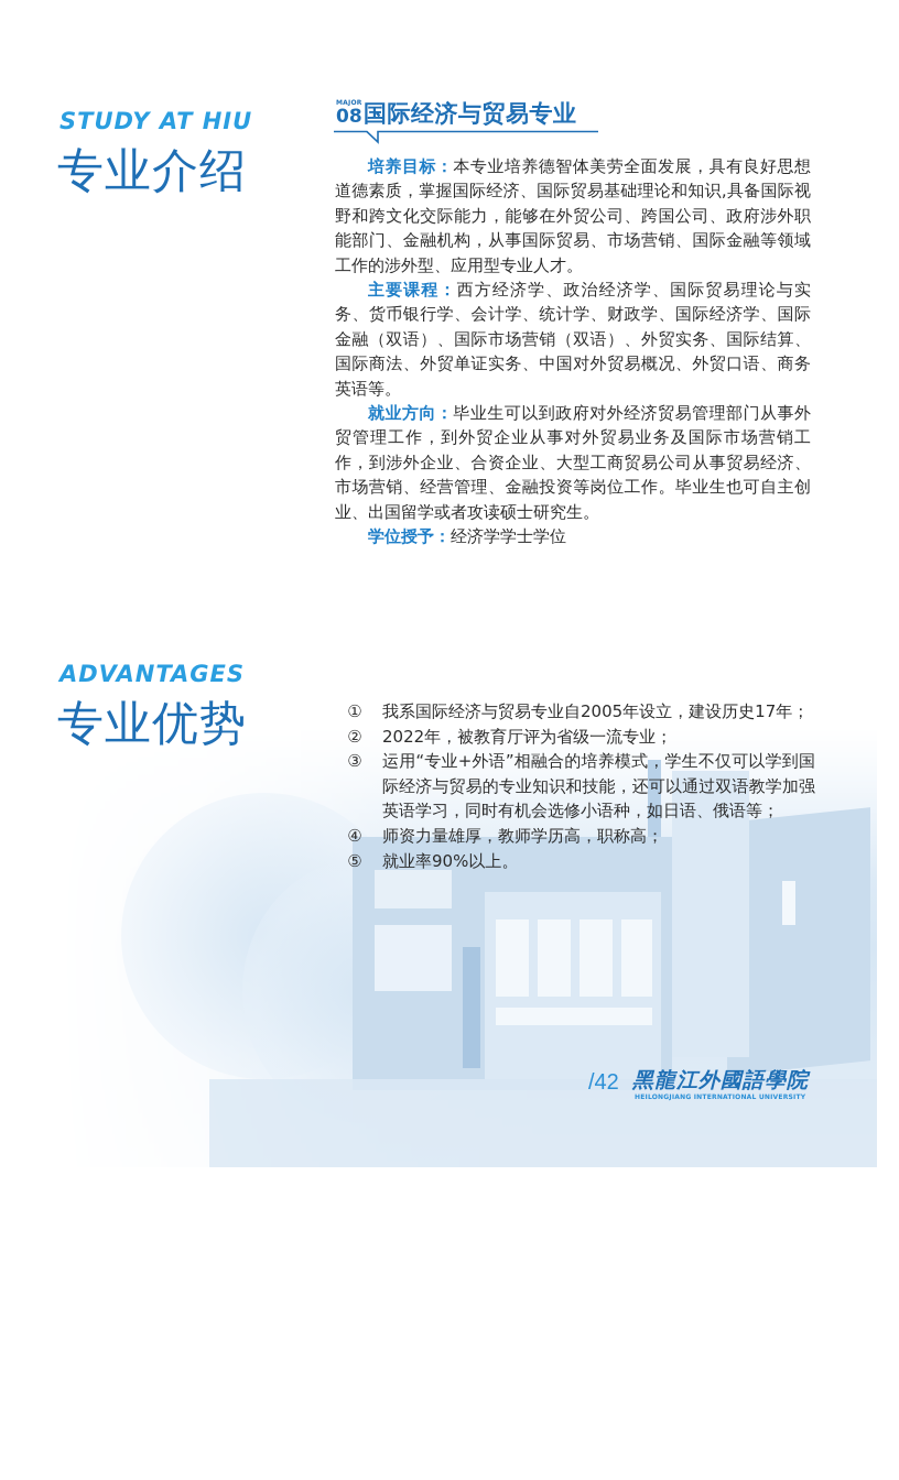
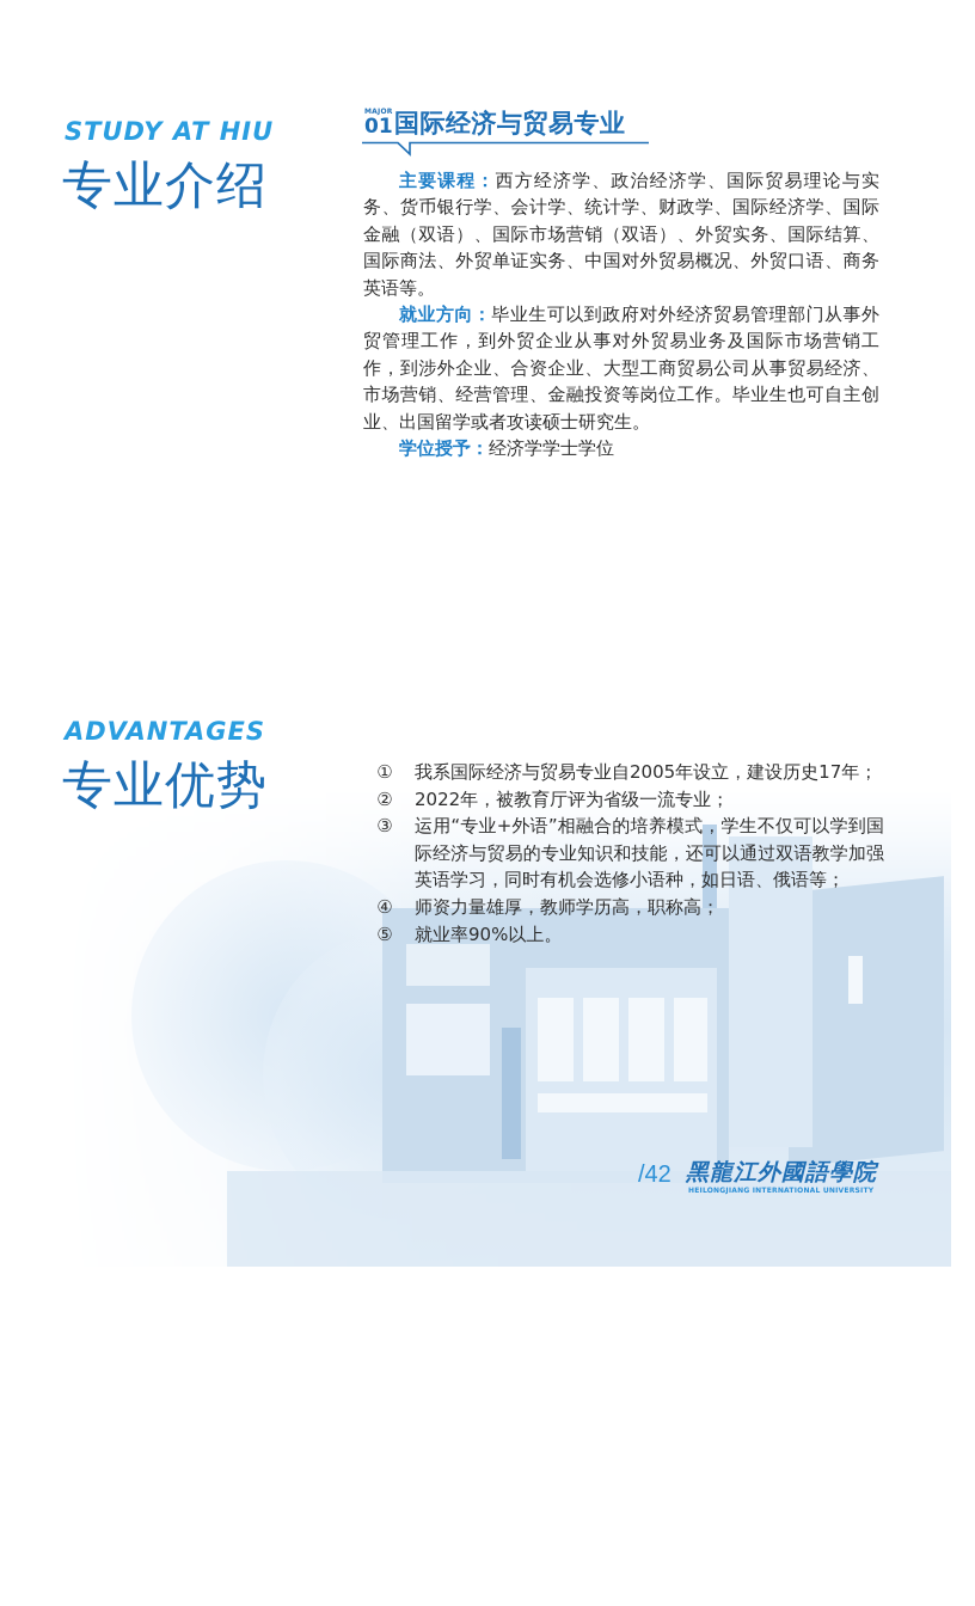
  STUDY AT HIU
  专业介绍
- 08
+ 01
  国际经济与贸易专业
- 培养目标：本专业培养德智体美劳全面发展，具有良好思想道德素质，掌握国际经济、国际贸易基础理论和知识,具备国际视野和跨文化交际能力，能够在外贸公司、跨国公司、政府涉外职能部门、金融机构，从事国际贸易、市场营销、国际金融等领域工作的涉外型、应用型专业人才。
  主要课程：西方经济学、政治经济学、国际贸易理论与实务、货币银行学、会计学、统计学、财政学、国际经济学、国际金融（双语）、国际市场营销（双语）、外贸实务、国际结算、国际商法、外贸单证实务、中国对外贸易概况、外贸口语、商务英语等。
  就业方向：毕业生可以到政府对外经济贸易管理部门从事外贸管理工作，到外贸企业从事对外贸易业务及国际市场营销工作，到涉外企业、合资企业、大型工商贸易公司从事贸易经济、市场营销、经营管理、金融投资等岗位工作。毕业生也可自主创业、出国留学或者攻读硕士研究生。
  学位授予：经济学学士学位
  ADVANTAGES
  专业优势
  ①
  我系国际经济与贸易专业自2005年设立，建设历史17年；
  ②
  2022年，被教育厅评为省级一流专业；
  ③
  运用“专业+外语”相融合的培养模式，学生不仅可以学到国际经济与贸易的专业知识和技能，还可以通过双语教学加强英语学习，同时有机会选修小语种，如日语、俄语等；
  ④
  师资力量雄厚，教师学历高，职称高；
  ⑤
  就业率90%以上。
  /42
  黑龍江外國語學院
